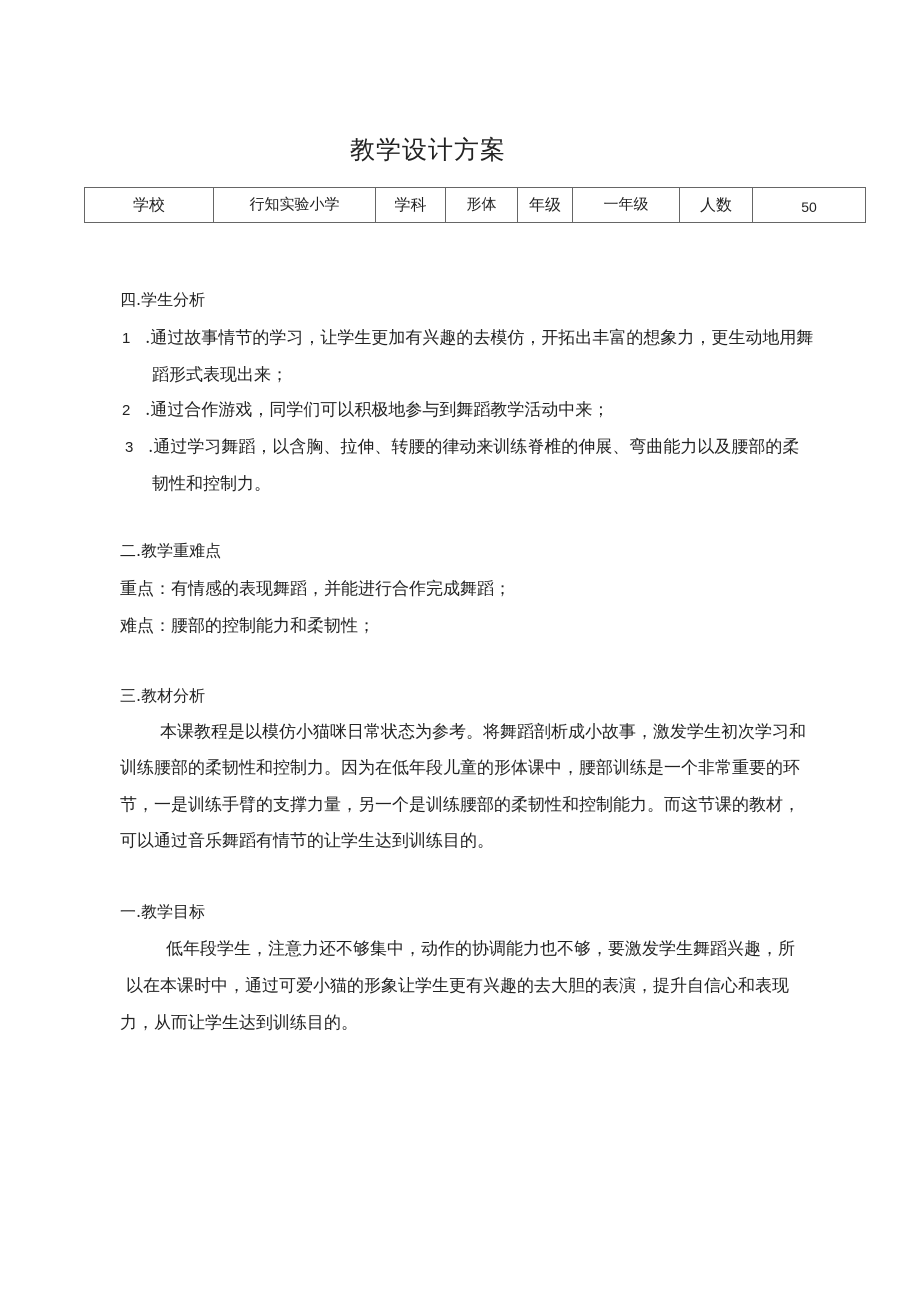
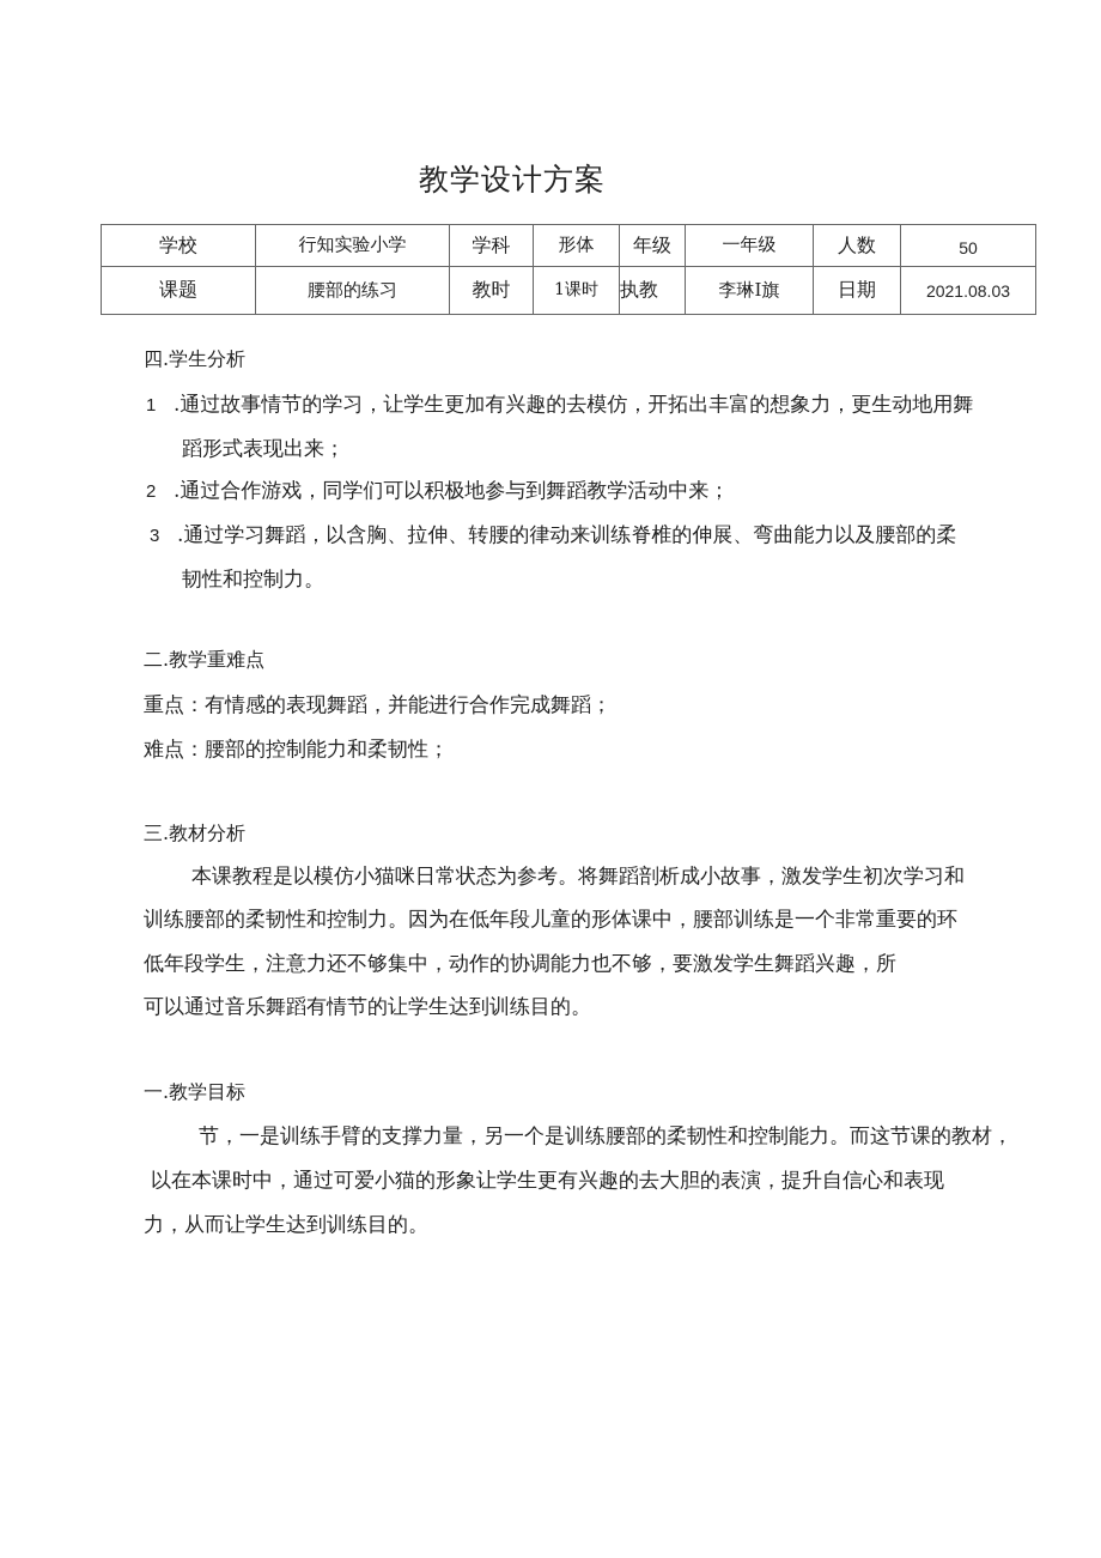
  教学设计方案
  学校	行知实验小学	学科	形体	年级	一年级	人数	50
+ 课题	腰部的练习	教时	1课时	执教	李琳I旗	日期	2021.08.03
  四.学生分析
  1
  .通过故事情节的学习，让学生更加有兴趣的去模仿，开拓出丰富的想象力，更生动地用舞
  蹈形式表现出来；
  2
  .通过合作游戏，同学们可以积极地参与到舞蹈教学活动中来；
  3
  .通过学习舞蹈，以含胸、拉伸、转腰的律动来训练脊椎的伸展、弯曲能力以及腰部的柔
  韧性和控制力。
  二.教学重难点
  重点：有情感的表现舞蹈，并能进行合作完成舞蹈；
  难点：腰部的控制能力和柔韧性；
  三.教材分析
  本课教程是以模仿小猫咪日常状态为参考。将舞蹈剖析成小故事，激发学生初次学习和
  训练腰部的柔韧性和控制力。因为在低年段儿童的形体课中，腰部训练是一个非常重要的环
- 节，一是训练手臂的支撑力量，另一个是训练腰部的柔韧性和控制能力。而这节课的教材，
+ 低年段学生，注意力还不够集中，动作的协调能力也不够，要激发学生舞蹈兴趣，所
  可以通过音乐舞蹈有情节的让学生达到训练目的。
  一.教学目标
- 低年段学生，注意力还不够集中，动作的协调能力也不够，要激发学生舞蹈兴趣，所
+ 节，一是训练手臂的支撑力量，另一个是训练腰部的柔韧性和控制能力。而这节课的教材，
  以在本课时中，通过可爱小猫的形象让学生更有兴趣的去大胆的表演，提升自信心和表现
  力，从而让学生达到训练目的。
